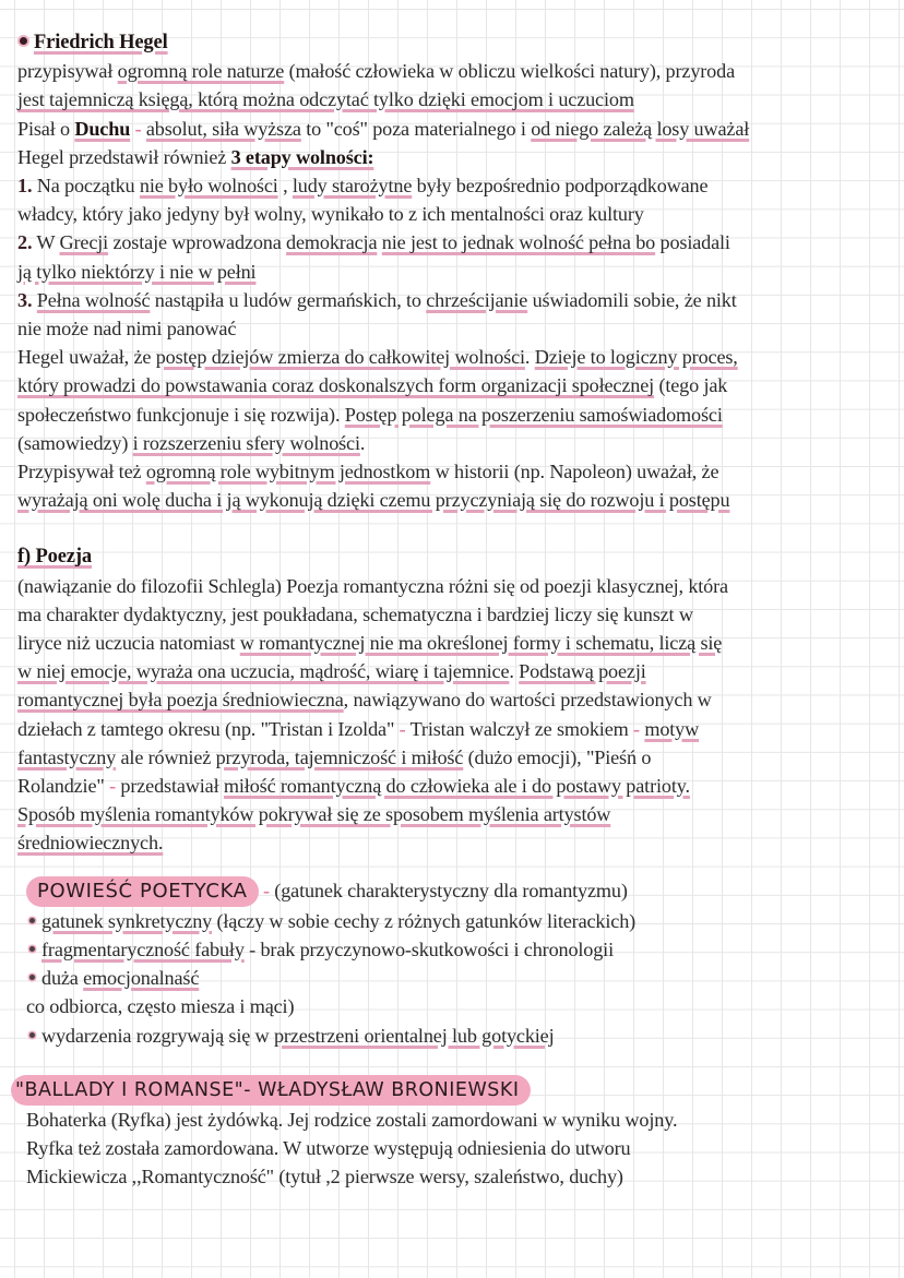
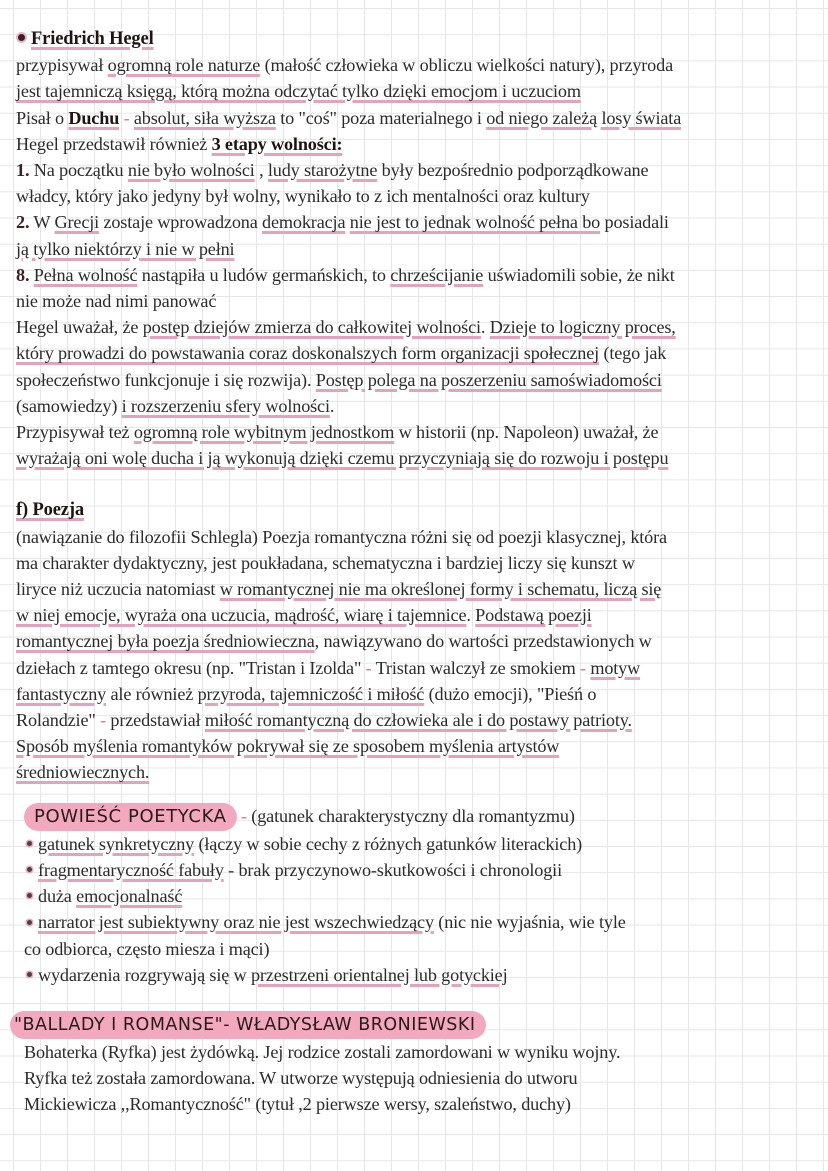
  Friedrich Hegel
  przypisywał ogromną role naturze (małość człowieka w obliczu wielkości natury), przyroda
  jest tajemniczą księgą, którą można odczytać tylko dzięki emocjom i uczuciom
- Pisał o Duchu - absolut, siła wyższa to "coś" poza materialnego i od niego zależą losy uważał
+ Pisał o Duchu - absolut, siła wyższa to "coś" poza materialnego i od niego zależą losy świata
  Hegel przedstawił również 3 etapy wolności:
  1. Na początku nie było wolności , ludy starożytne były bezpośrednio podporządkowane
  władcy, który jako jedyny był wolny, wynikało to z ich mentalności oraz kultury
  2. W Grecji zostaje wprowadzona demokracja nie jest to jednak wolność pełna bo posiadali
  ją tylko niektórzy i nie w pełni
- 3. Pełna wolność nastąpiła u ludów germańskich, to chrześcijanie uświadomili sobie, że nikt
+ 8. Pełna wolność nastąpiła u ludów germańskich, to chrześcijanie uświadomili sobie, że nikt
  nie może nad nimi panować
  Hegel uważał, że postęp dziejów zmierza do całkowitej wolności. Dzieje to logiczny proces,
  który prowadzi do powstawania coraz doskonalszych form organizacji społecznej (tego jak
  społeczeństwo funkcjonuje i się rozwija). Postęp polega na poszerzeniu samoświadomości
  (samowiedzy) i rozszerzeniu sfery wolności.
  Przypisywał też ogromną role wybitnym jednostkom w historii (np. Napoleon) uważał, że
  wyrażają oni wolę ducha i ją wykonują dzięki czemu przyczyniają się do rozwoju i postępu
  f) Poezja
  (nawiązanie do filozofii Schlegla) Poezja romantyczna różni się od poezji klasycznej, która
  ma charakter dydaktyczny, jest poukładana, schematyczna i bardziej liczy się kunszt w
  liryce niż uczucia natomiast w romantycznej nie ma określonej formy i schematu, liczą się
  w niej emocje, wyraża ona uczucia, mądrość, wiarę i tajemnice. Podstawą poezji
  romantycznej była poezja średniowieczna, nawiązywano do wartości przedstawionych w
  dziełach z tamtego okresu (np. "Tristan i Izolda" - Tristan walczył ze smokiem - motyw
  fantastyczny ale również przyroda, tajemniczość i miłość (dużo emocji), "Pieśń o
  Rolandzie" - przedstawiał miłość romantyczną do człowieka ale i do postawy patrioty.
  Sposób myślenia romantyków pokrywał się ze sposobem myślenia artystów
  średniowiecznych.
  POWIEŚĆ POETYCKA - (gatunek charakterystyczny dla romantyzmu)
  gatunek synkretyczny (łączy w sobie cechy z różnych gatunków literackich)
  fragmentaryczność fabuły - brak przyczynowo-skutkowości i chronologii
  duża emocjonalnaść
+ narrator jest subiektywny oraz nie jest wszechwiedzący (nic nie wyjaśnia, wie tyle
  co odbiorca, często miesza i mąci)
  wydarzenia rozgrywają się w przestrzeni orientalnej lub gotyckiej
  "BALLADY I ROMANSE"- WŁADYSŁAW BRONIEWSKI
  Bohaterka (Ryfka) jest żydówką. Jej rodzice zostali zamordowani w wyniku wojny.
  Ryfka też została zamordowana. W utworze występują odniesienia do utworu
  Mickiewicza ,,Romantyczność" (tytuł ,2 pierwsze wersy, szaleństwo, duchy)
